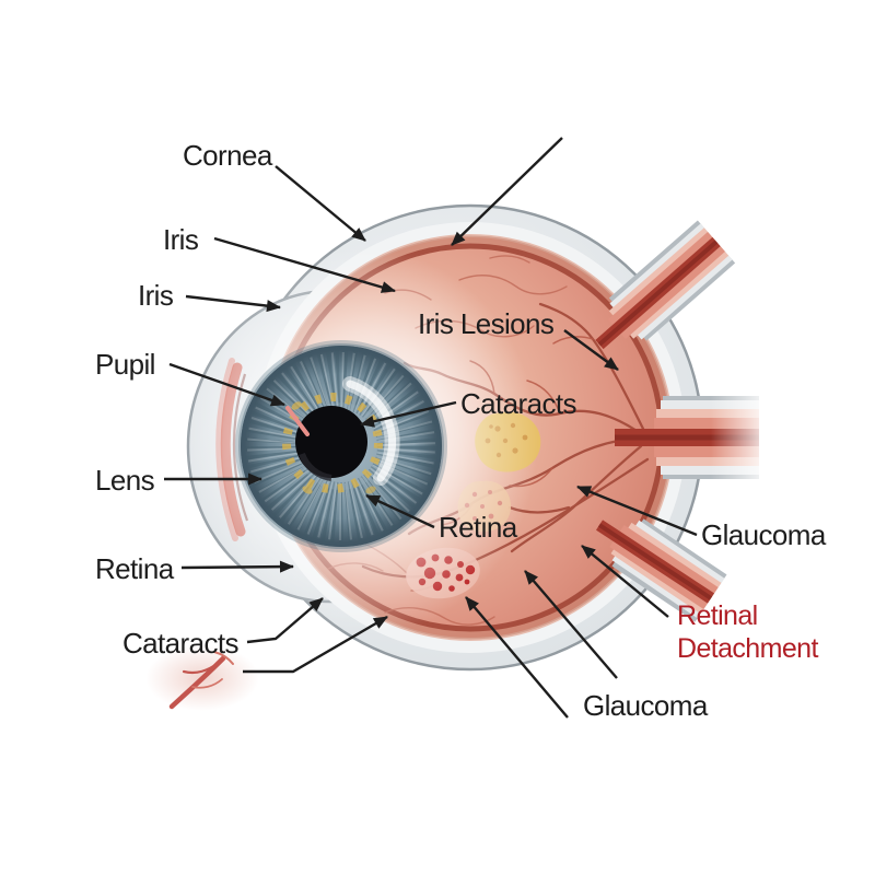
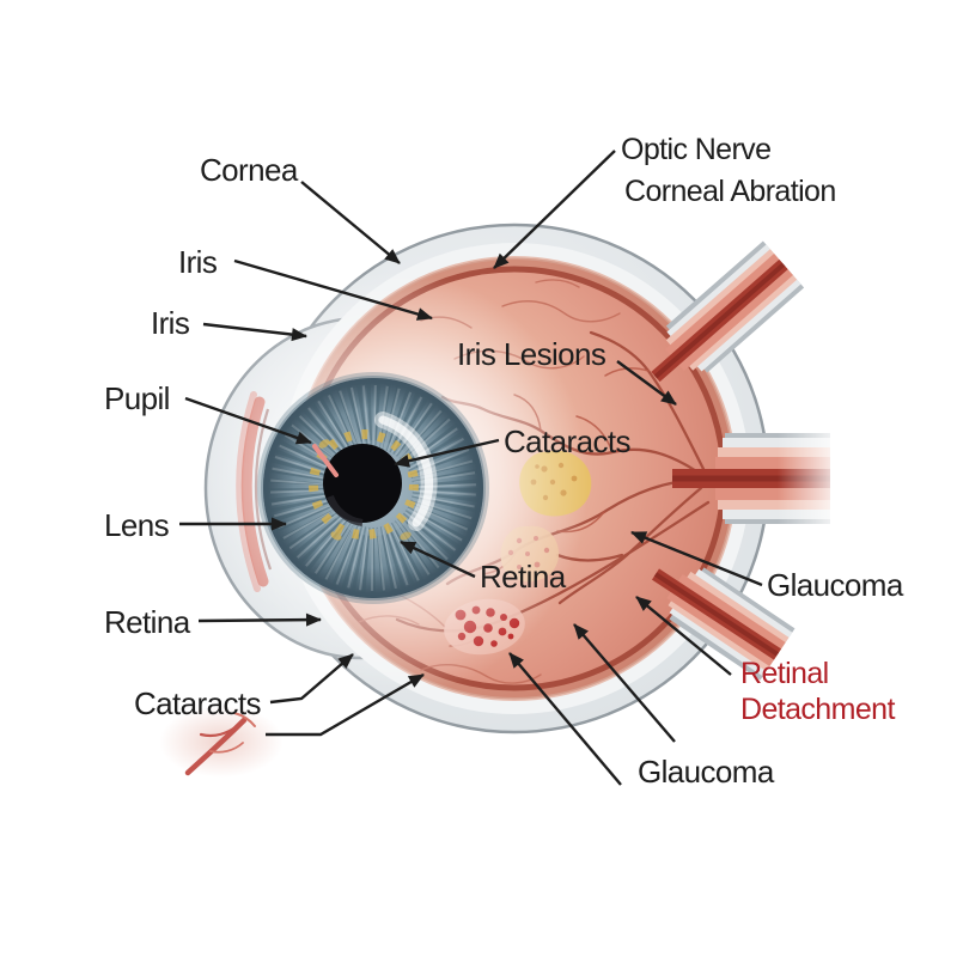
  Cornea
  Iris
  Iris
  Pupil
  Lens
  Retina
  Cataracts
+ Optic Nerve
+ Corneal Abration
  Iris Lesions
  Cataracts
  Retina
  Glaucoma
  Retinal
  Detachment
  Glaucoma
